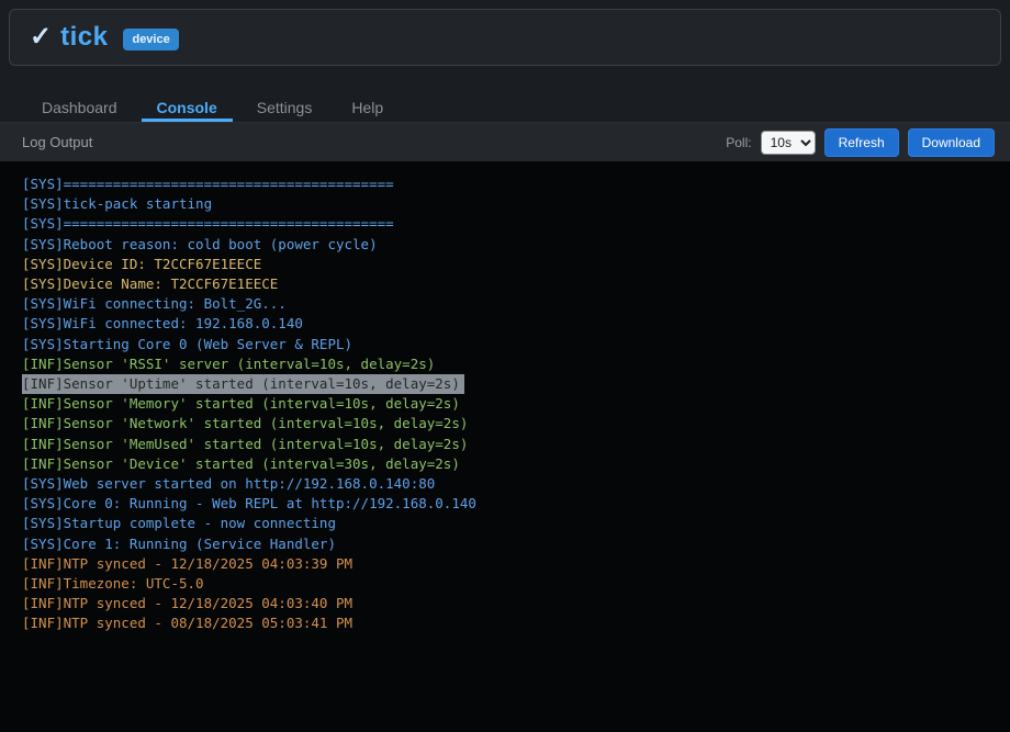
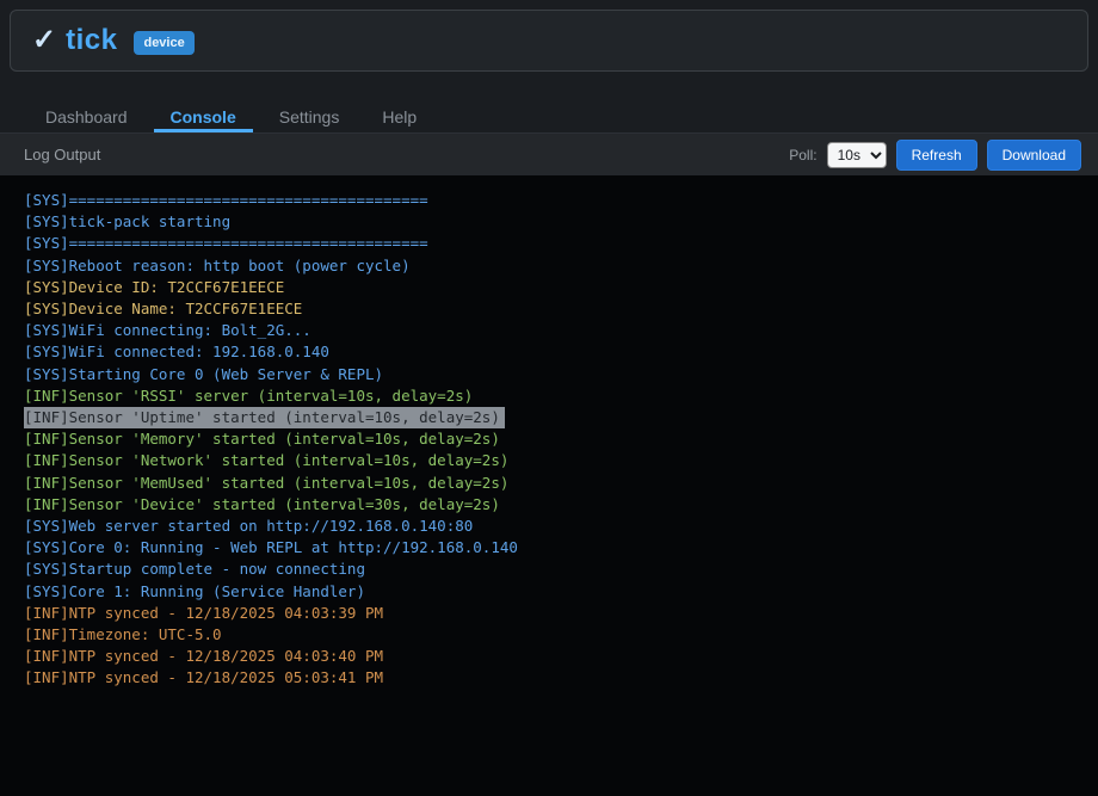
  ✓
  tick
  device
  Dashboard
  Console
  Settings
  Help
  Log Output
  Poll:
  10s
  Refresh
  Download
  [SYS]========================================
  [SYS]tick-pack starting
  [SYS]========================================
- [SYS]Reboot reason: cold boot (power cycle)
+ [SYS]Reboot reason: http boot (power cycle)
  [SYS]Device ID: T2CCF67E1EECE
  [SYS]Device Name: T2CCF67E1EECE
  [SYS]WiFi connecting: Bolt_2G...
  [SYS]WiFi connected: 192.168.0.140
  [SYS]Starting Core 0 (Web Server & REPL)
  [INF]Sensor 'RSSI' server (interval=10s, delay=2s)
  [INF]Sensor 'Uptime' started (interval=10s, delay=2s)
  [INF]Sensor 'Memory' started (interval=10s, delay=2s)
  [INF]Sensor 'Network' started (interval=10s, delay=2s)
  [INF]Sensor 'MemUsed' started (interval=10s, delay=2s)
  [INF]Sensor 'Device' started (interval=30s, delay=2s)
  [SYS]Web server started on http://192.168.0.140:80
  [SYS]Core 0: Running - Web REPL at http://192.168.0.140
  [SYS]Startup complete - now connecting
  [SYS]Core 1: Running (Service Handler)
  [INF]NTP synced - 12/18/2025 04:03:39 PM
  [INF]Timezone: UTC-5.0
  [INF]NTP synced - 12/18/2025 04:03:40 PM
- [INF]NTP synced - 08/18/2025 05:03:41 PM
+ [INF]NTP synced - 12/18/2025 05:03:41 PM
